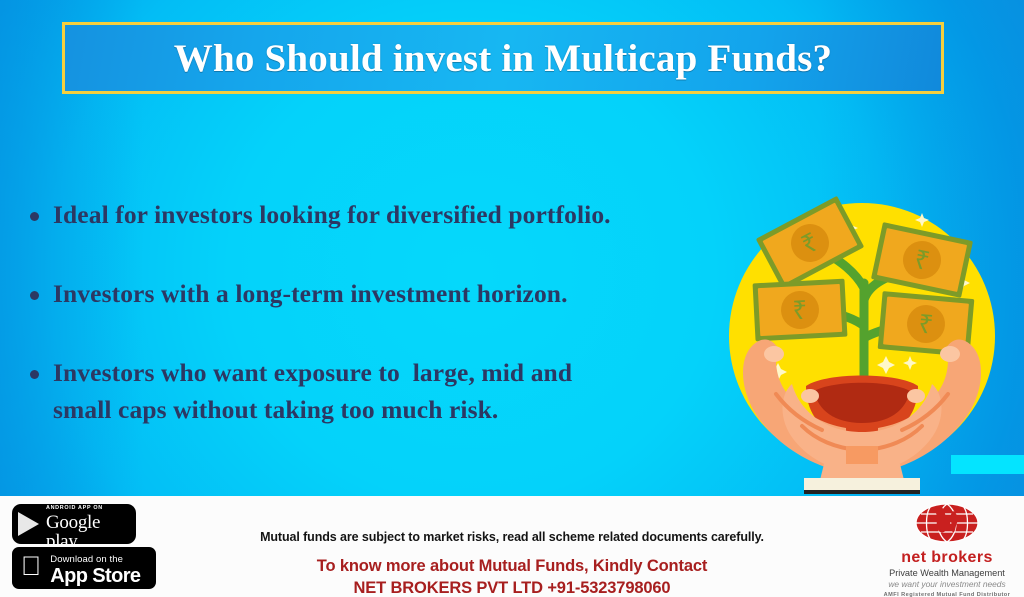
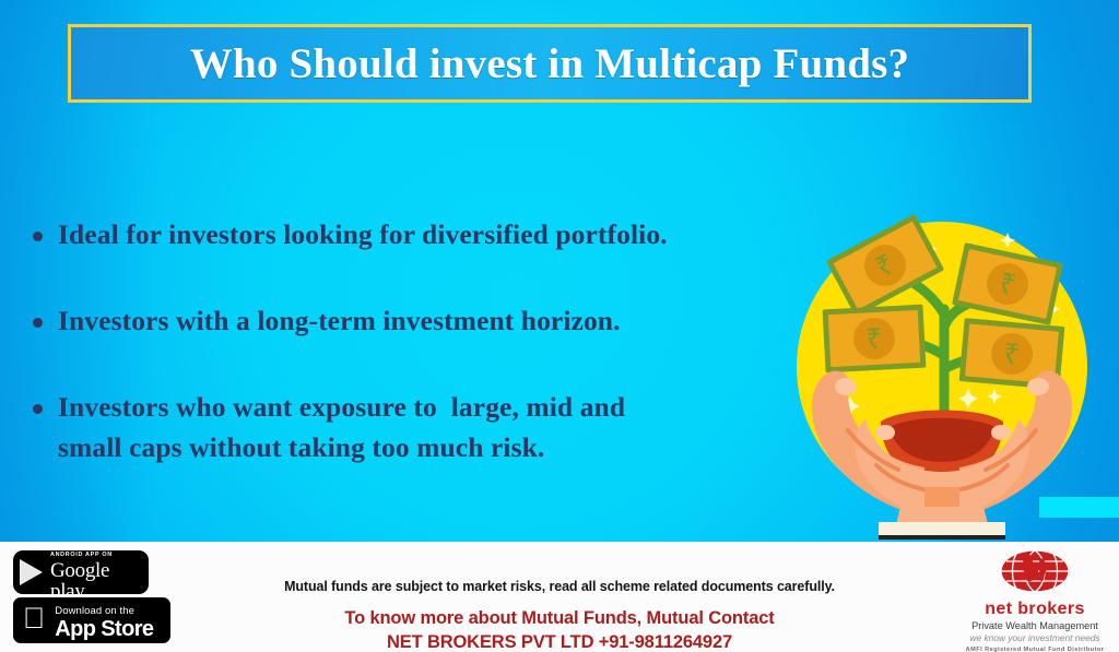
  Who Should invest in Multicap Funds?
  Ideal for investors looking for diversified portfolio.
  Investors with a long-term investment horizon.
  Investors who want exposure to large, mid and
  small caps without taking too much risk.
  Mutual funds are subject to market risks, read all scheme related documents carefully.
- To know more about Mutual Funds, Kindly Contact
+ To know more about Mutual Funds, Mutual Contact
- NET BROKERS PVT LTD +91-5323798060
+ NET BROKERS PVT LTD +91-9811264927
  Google play
  
  Download on the
  App Store
  net brokers
  Private Wealth Management
- we want your investment needs
+ we know your investment needs
